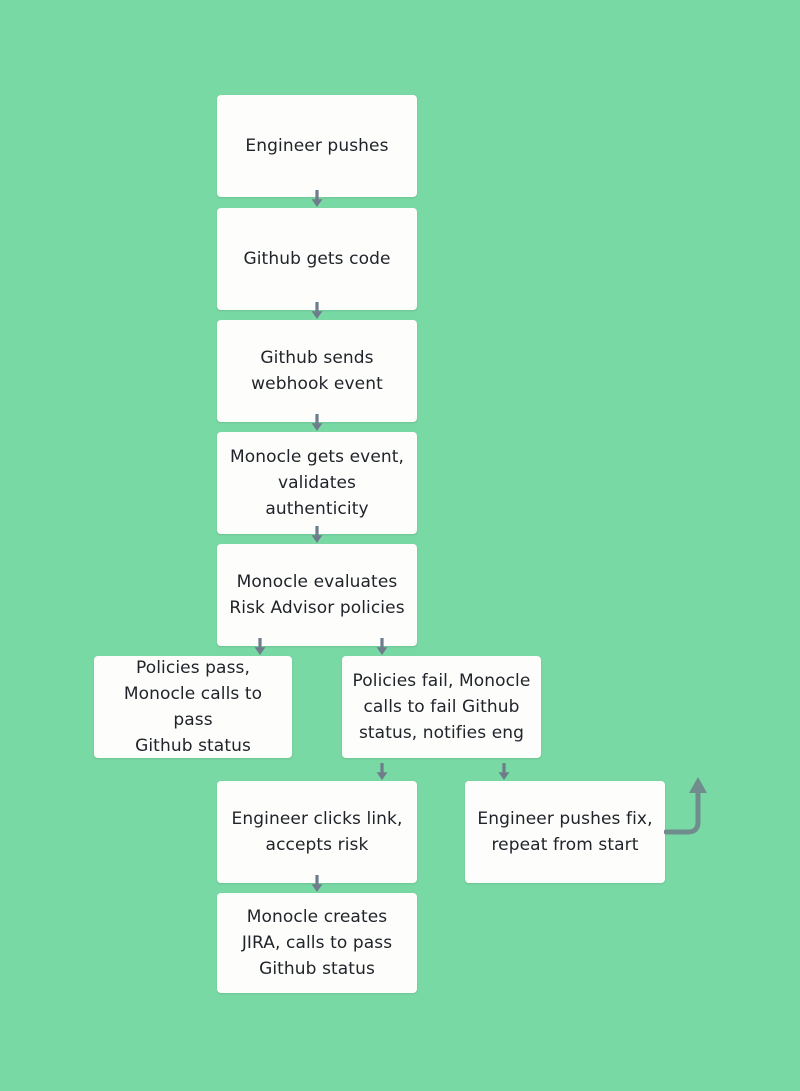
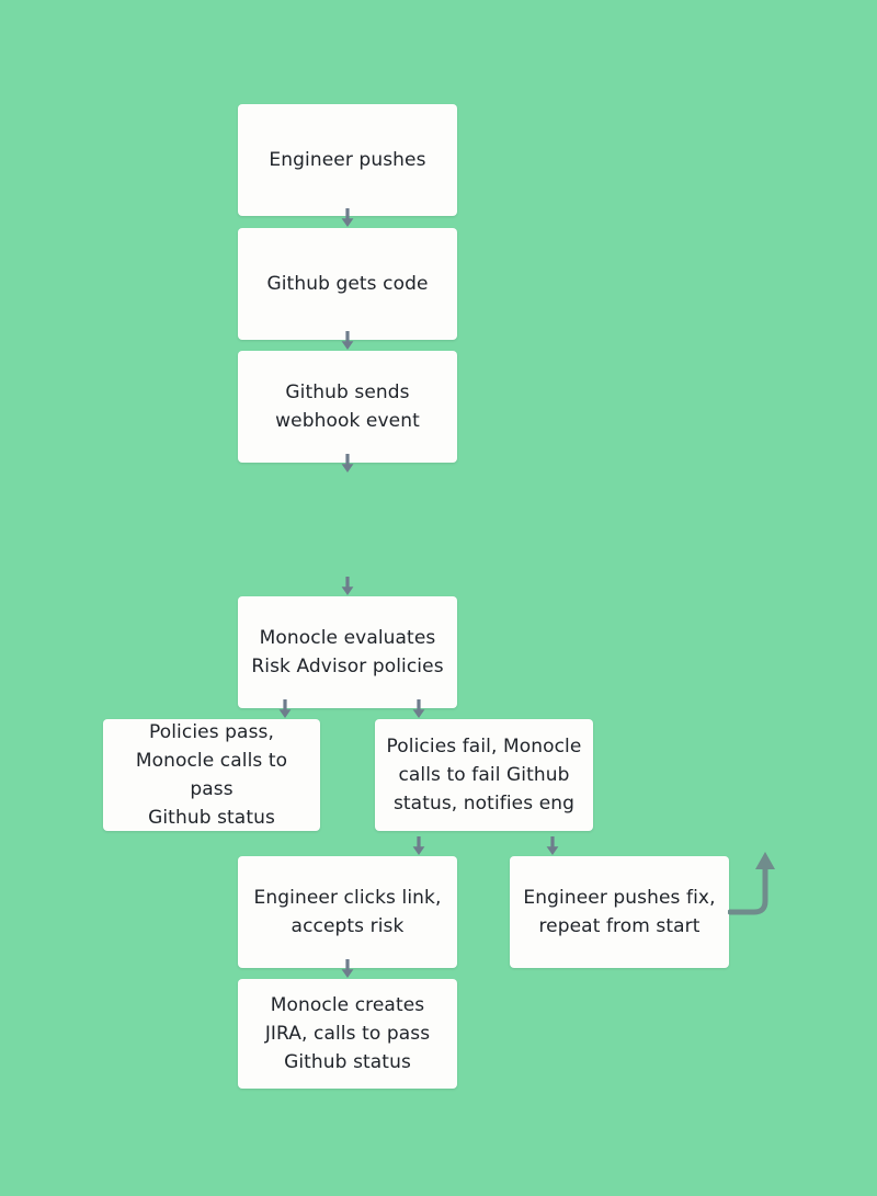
  Engineer pushes
  Github gets code
  Github sends
  webhook event
- Monocle gets event,
- validates authenticity
  Monocle evaluates
  Risk Advisor policies
  Policies pass,
  Monocle calls to pass
  Github status
  Policies fail, Monocle
  calls to fail Github
  status, notifies eng
  Engineer clicks link,
  accepts risk
  Engineer pushes fix,
  repeat from start
  Monocle creates
  JIRA, calls to pass
  Github status
